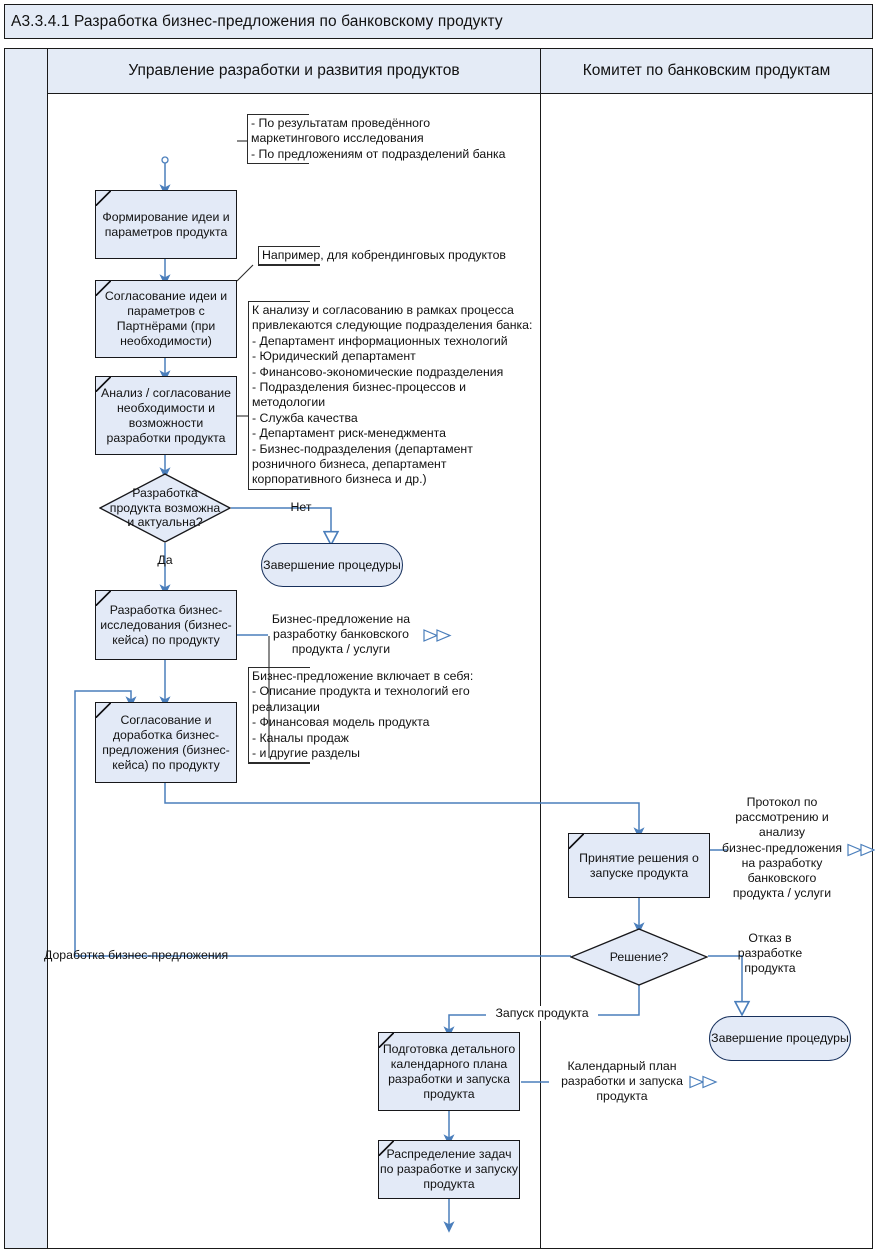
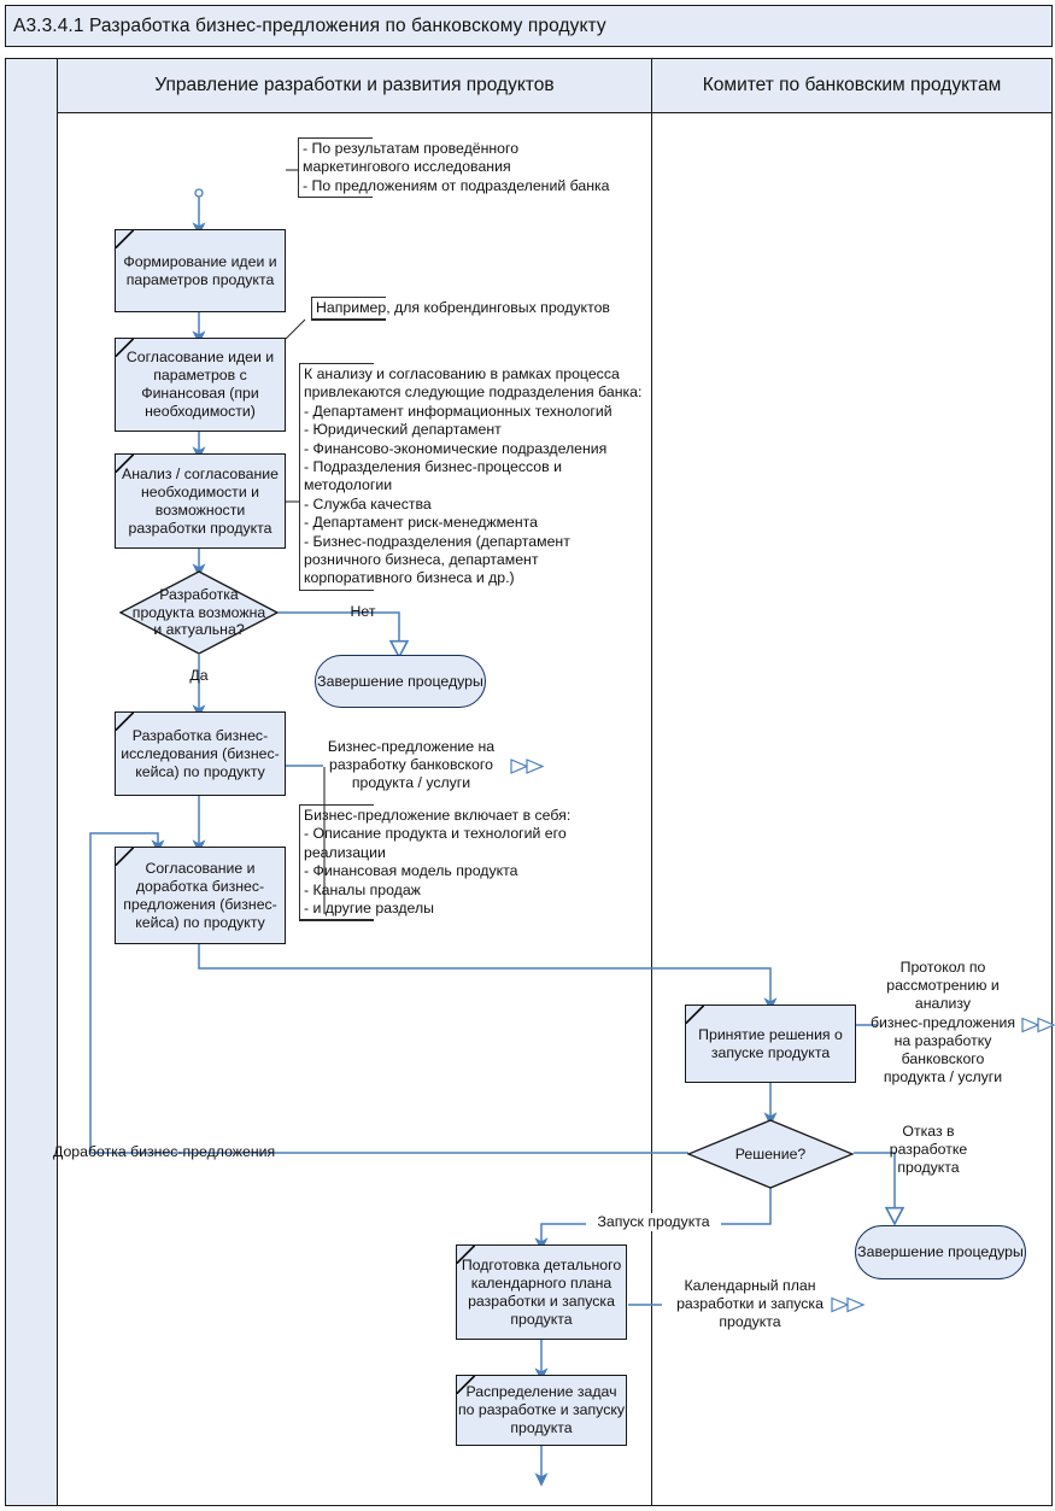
  A3.3.4.1 Разработка бизнес-предложения по банковскому продукту
  Управление разработки и развития продуктов
  Комитет по банковским продуктам
  Формирование идеи и параметров продукта
- Согласование идеи и параметров с Партнёрами (при необходимости)
+ Согласование идеи и параметров с Финансовая (при необходимости)
  Анализ / согласование необходимости и возможности разработки продукта
  Разработка продукта возможна и актуальна?
  Завершение процедуры
  Разработка бизнес- исследования (бизнес-кейса) по продукту
  Согласование и доработка бизнес- предложения (бизнес-кейса) по продукту
  Принятие решения о запуске продукта
  Решение?
  Завершение процедуры
  Подготовка детального календарного плана разработки и запуска продукта
  аспределение задач по разработке и запуску продукта
  - По результатам проведённого
  маркетингового исследования
  - По предложениям от подразделений банка
  Например, для кобрендинговых продуктов
  К анализу и согласованию в рамках процесса
  привлекаются следующие подразделения банка:
  - Департамент информационных технологий
  - Юридический департамент
  - Финансово-экономические подразделения
  - Подразделения бизнес-процессов и
  методологии
  - Служба качества
  - Департамент риск-менеджмента
  - Бизнес-подразделения (департамент
  розничного бизнеса, департамент
  корпоративного бизнеса и др.)
  Бизнес-предложение включает в себя:
  - Описание продукта и технологий его реализации
  - Финансовая модель продукта
  - Каналы продаж
  - и другие разделы
  Нет
  Да
  Бизнес-предложение на
  разработку банковского
  продукта / услуги
  Доработка бизнес-предложения
  Протокол по
  рассмотрению и
  анализу
  бизнес-предложения
  на разработку
  банковского
  продукта / услуги
  Отказ в
  разработке
  продукта
  Запуск продукта
  Календарный план
  разработки и запуска
  продукта
